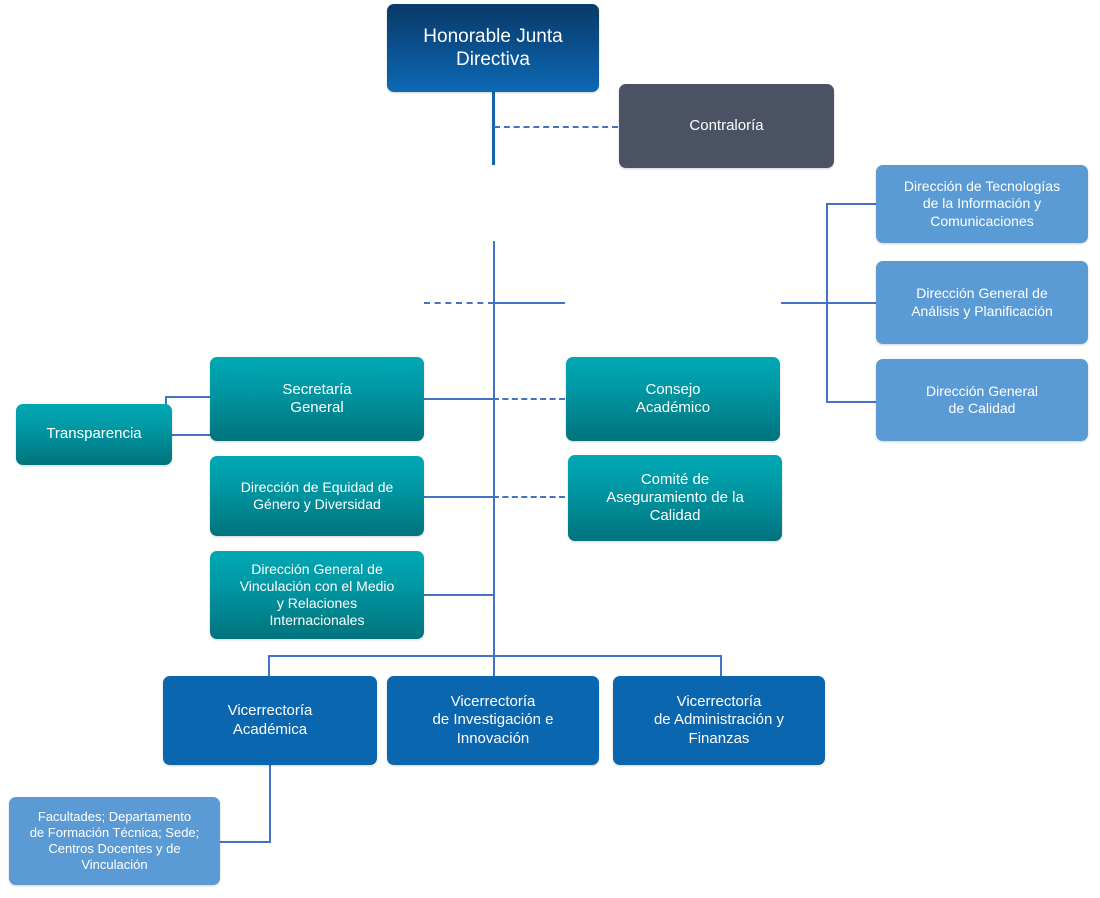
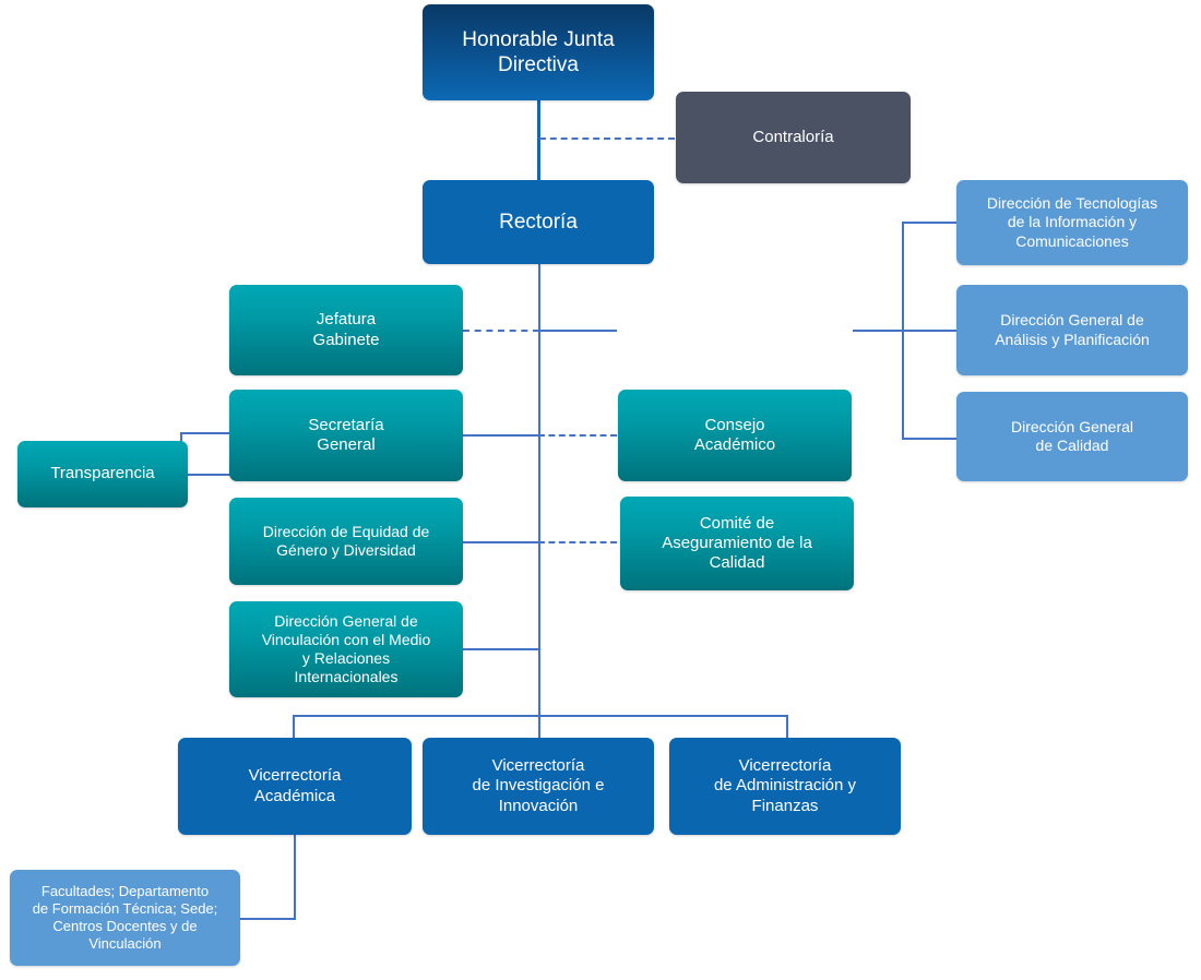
  Honorable Junta
  Directiva
  Contraloría
+ Rectoría
+ Jefatura
+ Gabinete
  Secretaría
  General
  Transparencia
  Dirección de Equidad de
  Género y Diversidad
  Dirección General de
  Vinculación con el Medio
  y Relaciones
  Internacionales
  Consejo
  Académico
  Comité de
  Aseguramiento de la
  Calidad
  Dirección de Tecnologías
  de la Información y
  Comunicaciones
  Dirección General de
  Análisis y Planificación
  Dirección General
  de Calidad
  Vicerrectoría
  Académica
  Vicerrectoría
  de Investigación e
  Innovación
  Vicerrectoría
  de Administración y
  Finanzas
  Facultades; Departamento
  de Formación Técnica; Sede;
  Centros Docentes y de
  Vinculación
